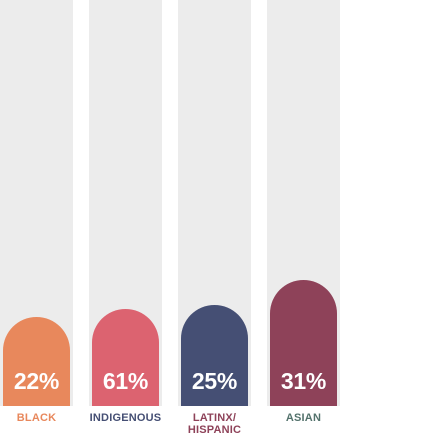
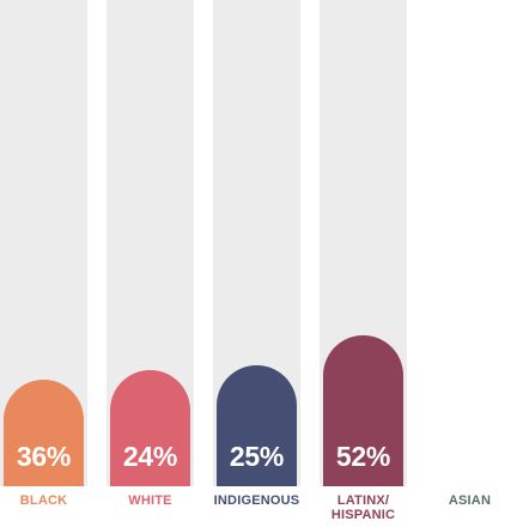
- 22%
+ 36%
- 61%
+ 24%
  25%
- 31%
+ 52%
  BLACK
+ WHITE
  INDIGENOUS
  LATINX/
  HISPANIC
  ASIAN
